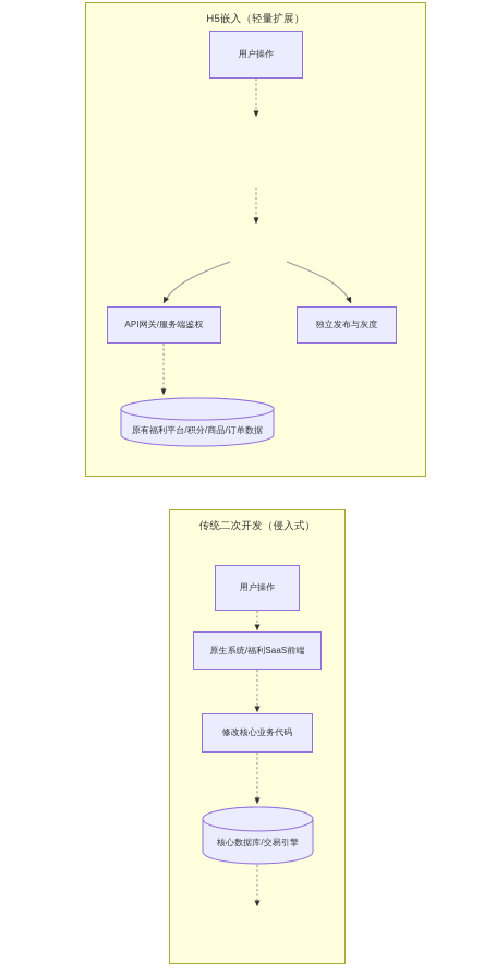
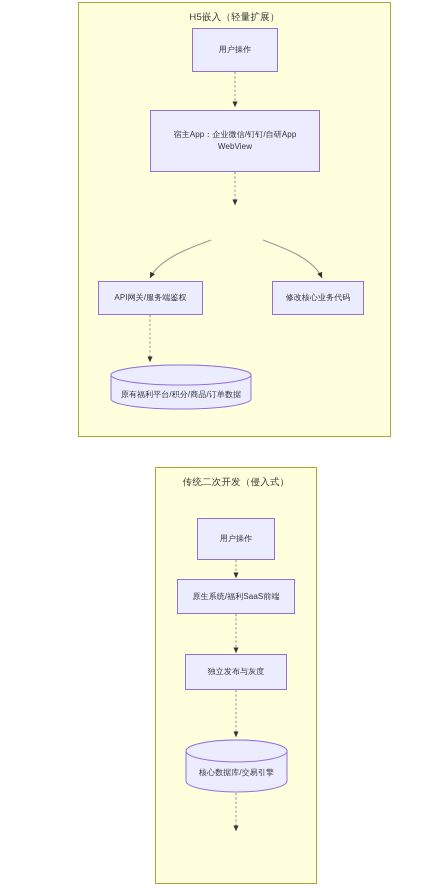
  H5嵌入（轻量扩展）
  用户操作
+ 宿主App：企业微信/钉钉/自研App
+ WebView
  API网关/服务端鉴权
- 独立发布与灰度
+ 修改核心业务代码
  原有福利平台/积分/商品/订单数据
  传统二次开发（侵入式）
  用户操作
  原生系统/福利SaaS前端
- 修改核心业务代码
+ 独立发布与灰度
  核心数据库/交易引擎
